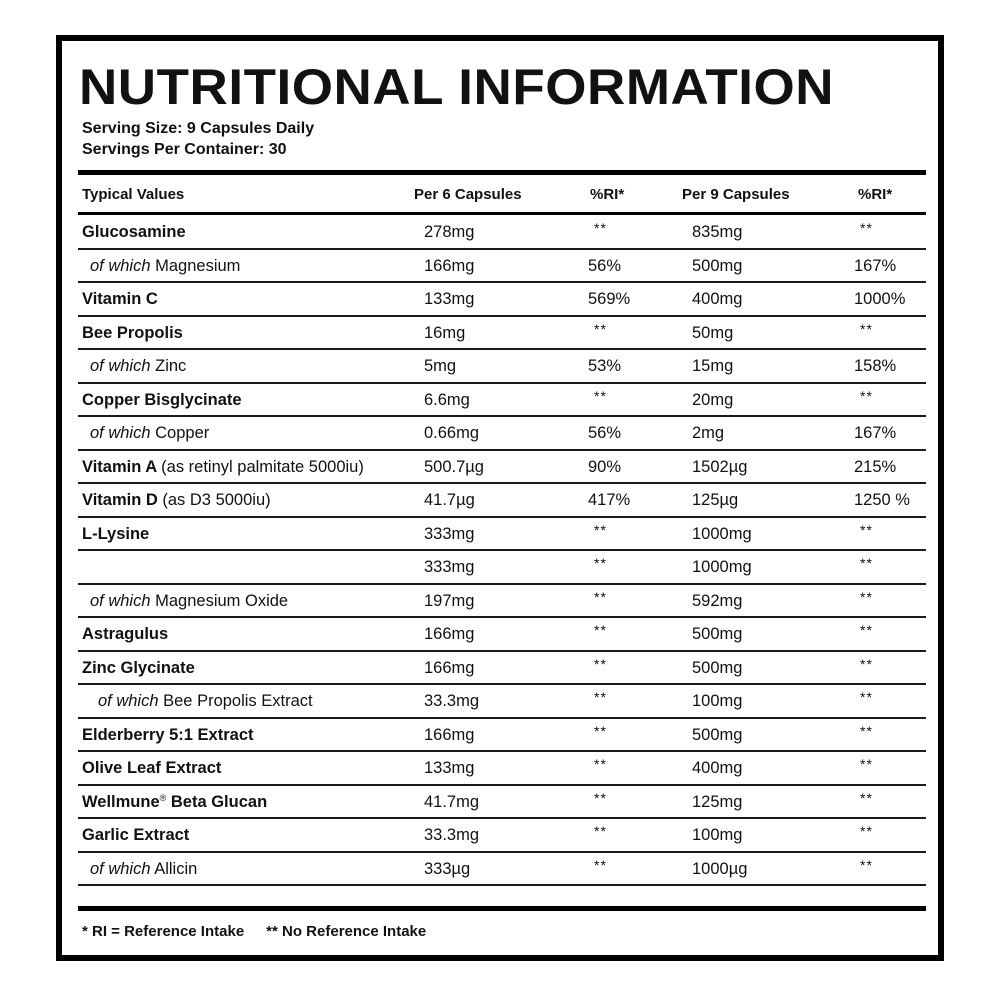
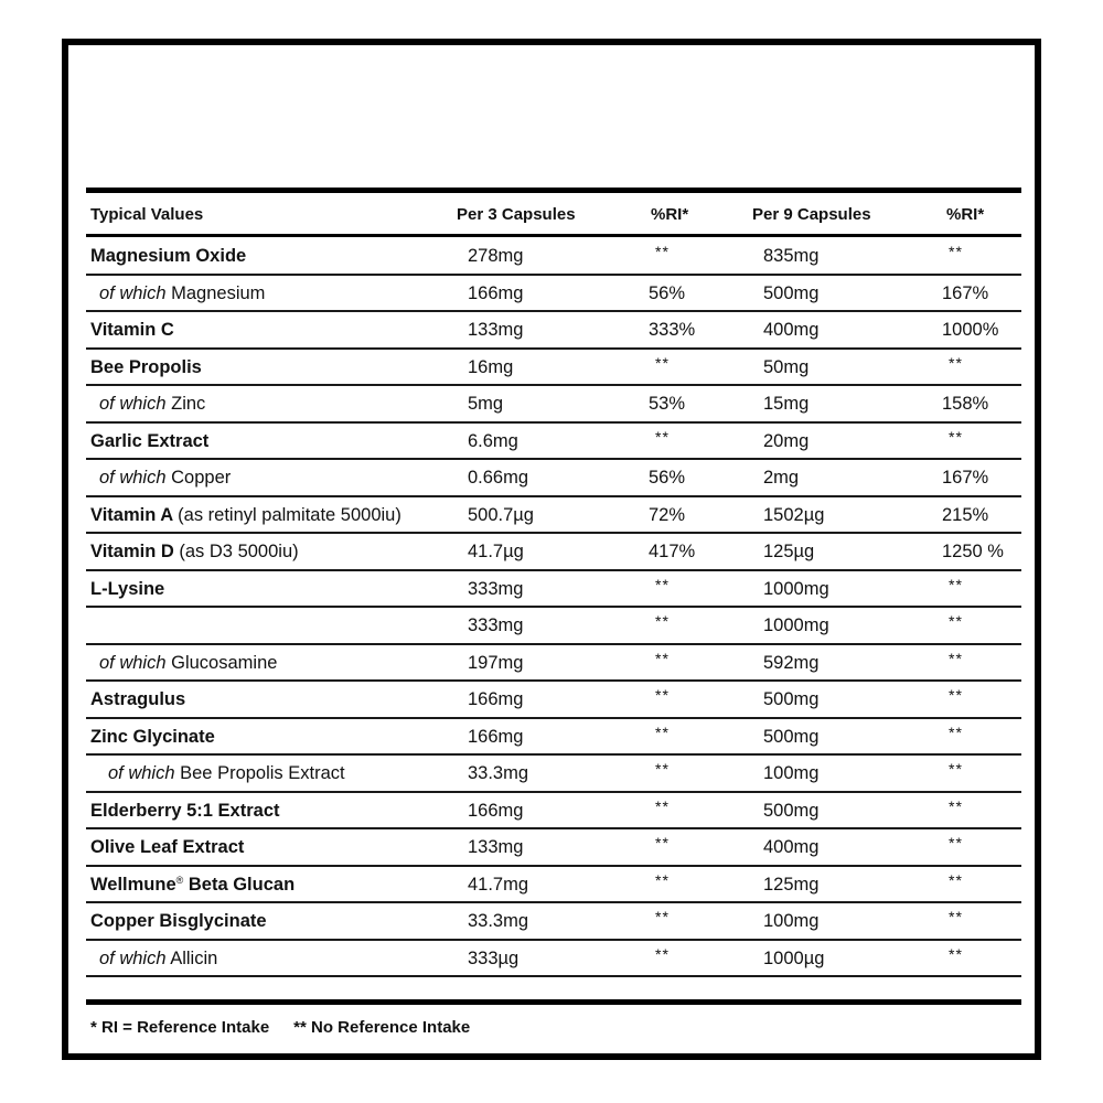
- NUTRITIONAL INFORMATION
- Serving Size: 9 Capsules Daily
- Servings Per Container: 30
  Typical Values
- Per 6 Capsules
+ Per 3 Capsules
  %RI*
  Per 9 Capsules
  %RI*
- Glucosamine
+ Magnesium Oxide
  278mg
  **
  835mg
  **
  of which Magnesium
  166mg
  56%
  500mg
  167%
  Vitamin C
  133mg
- 569%
+ 333%
  400mg
  1000%
  Bee Propolis
  16mg
  **
  50mg
  **
  of which Zinc
  5mg
  53%
  15mg
  158%
- Copper Bisglycinate
+ Garlic Extract
  6.6mg
  **
  20mg
  **
  of which Copper
  0.66mg
  56%
  2mg
  167%
  Vitamin A (as retinyl palmitate 5000iu)
  500.7µg
- 90%
+ 72%
  1502µg
  215%
  Vitamin D (as D3 5000iu)
  41.7µg
  417%
  125µg
  1250 %
  L-Lysine
  333mg
  **
  1000mg
  **
  333mg
  **
  1000mg
  **
- of which Magnesium Oxide
+ of which Glucosamine
  197mg
  **
  592mg
  **
  Astragulus
  166mg
  **
  500mg
  **
  Zinc Glycinate
  166mg
  **
  500mg
  **
  of which Bee Propolis Extract
  33.3mg
  **
  100mg
  **
  Elderberry 5:1 Extract
  166mg
  **
  500mg
  **
  Olive Leaf Extract
  133mg
  **
  400mg
  **
  Wellmune® Beta Glucan
  41.7mg
  **
  125mg
  **
- Garlic Extract
+ Copper Bisglycinate
  33.3mg
  **
  100mg
  **
  of which Allicin
  333µg
  **
  1000µg
  **
  * RI = Reference Intake ** No Reference Intake
